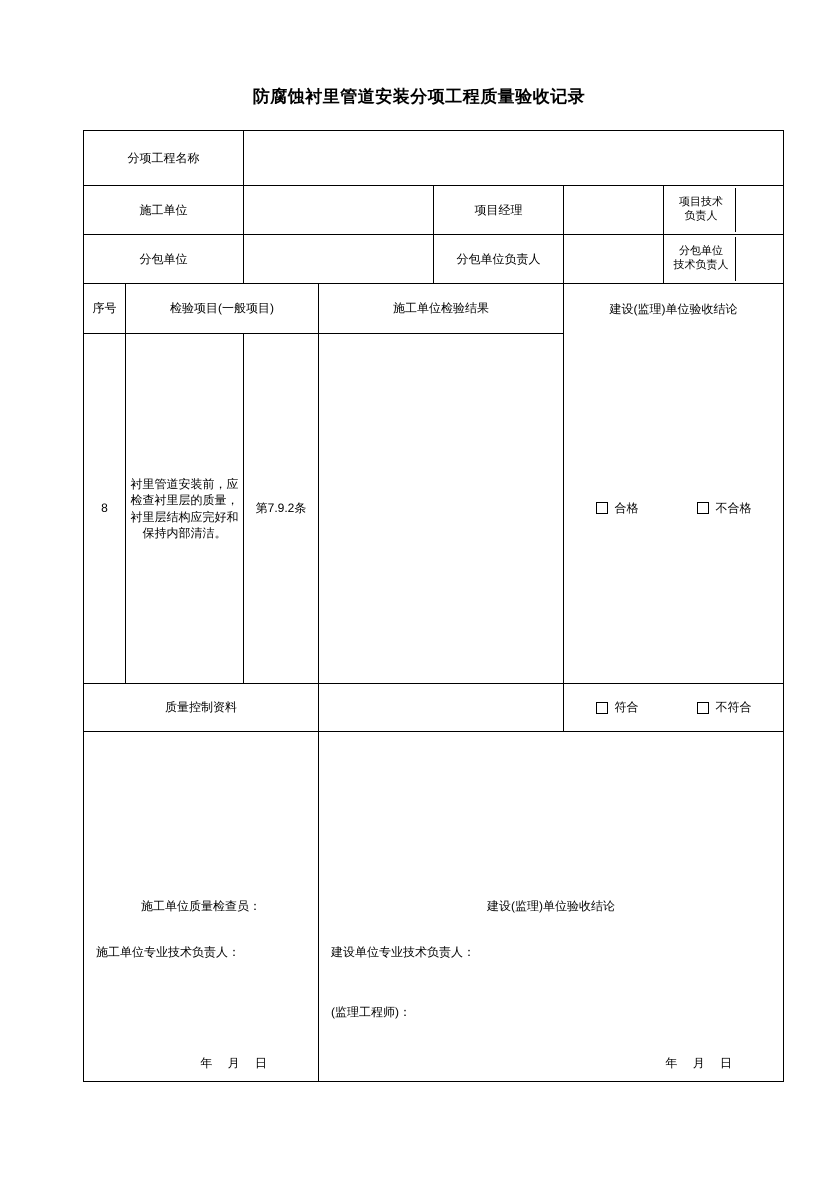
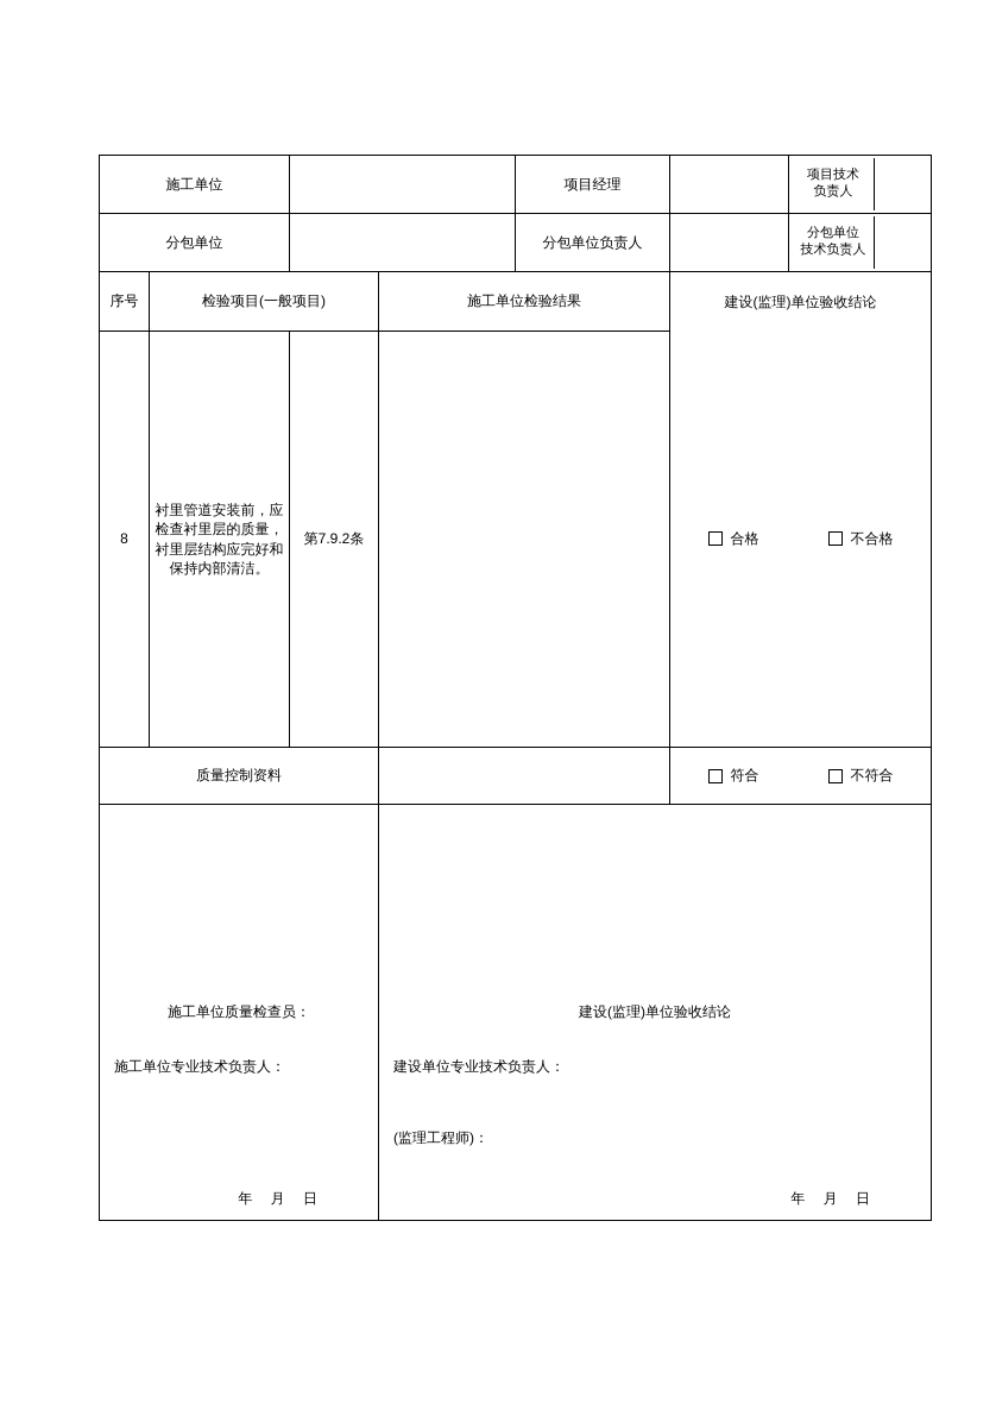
- 防腐蚀衬里管道安装分项工程质量验收记录
- 分项工程名称
  施工单位		项目经理		项目技术 负责人
  分包单位		分包单位负责人		分包单位 技术负责人
  序号	检验项目(一般项目)	施工单位检验结果	建设(监理)单位验收结论
  8	衬里管道安装前，应检查衬里层的质量，衬里层结构应完好和保持内部清洁。	第7.9.2条		合格 不合格
  质量控制资料		符合 不符合
  施工单位质量检查员： 施工单位专业技术负责人： 年 月 日	建设(监理)单位验收结论 建设单位专业技术负责人： (监理工程师)： 年 月 日
